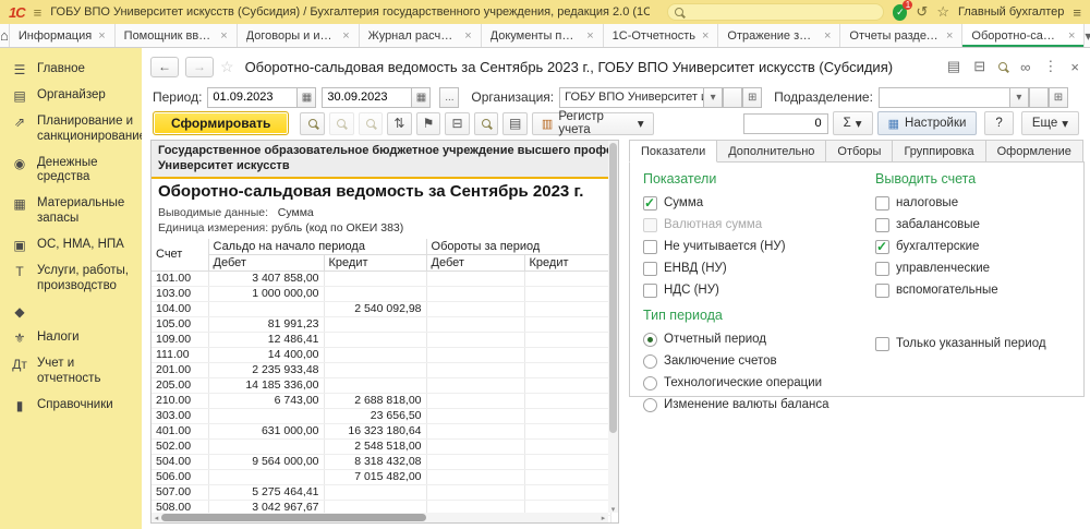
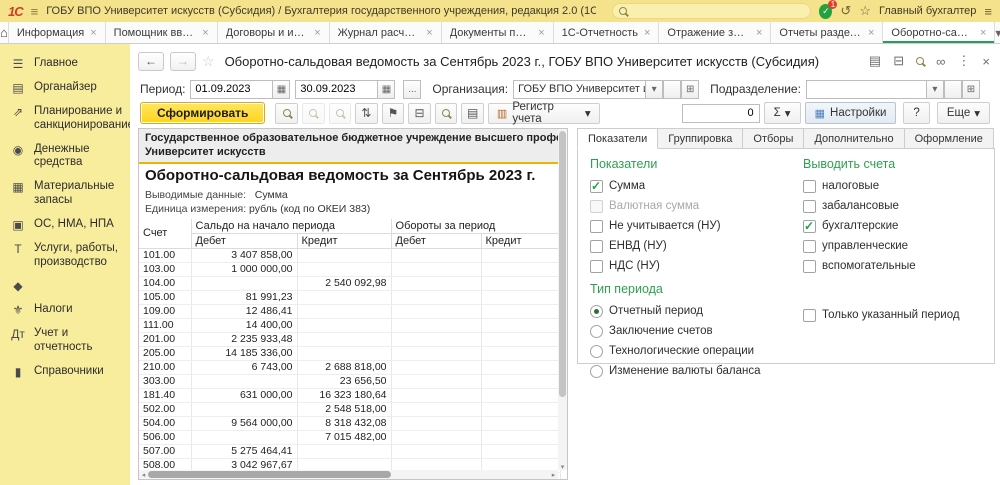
  1С
  ≡
  ГОБУ ВПО Университет искусств (Субсидия) / Бухгалтерия государственного учреждения, редакция 2.0 (1С
  ✓
  1
  ↺
  ☆
  Главный бухгалтер
  ≡
  ⌂
  Информация
  ×
  ×
  ×
  ×
  ×
  1С-Отчетность
  ×
  ×
  ×
  Оборотно-сальд
  ×
  ▾
  ☰
  Главное
  ▤
  Органайзер
  ⇗
  Планирование и санкционировани
  ◉
  Денежные средства
  ▦
  Материальные запасы
  ▣
  ОС, НМА, НПА
  Т
  Услуги, работы, производство
  ◆
  ⚜
  Налоги
  Дт
  Учет и отчетность
  ▮
  Справочники
  ←
  →
  ☆
  Оборотно-сальдовая ведомость за Сентябрь 2023 г., ГОБУ ВПО Университет искусств (Субсидия)
  ▤
  ⊟
  ∞
  ⋮
  ×
  Период:
  01.09.2023
  ▦
  30.09.2023
  ▦
  ...
  Организация:
  ГОБУ ВПО Университет
  ▾
  ⊞
  Подразделение:
  ▾
  ⊞
  Сформировать
  ⇅
  ⚑
  ⊟
  ▤
  ▥
  Регистр учета
  ▾
  0
  Σ
  ▾
  ▦
  Настройки
  ?
  Еще
  ▾
  Государственное образовательное бюджетное учреждение высшего проф
  Университет искусств
  Оборотно-сальдовая ведомость за Сентябрь 2023 г.
  Выводимые данные: Сумма
  Единица измерения: рубль (код по ОКЕИ 383)
  Счет	Сальдо на начало периода	Обороты за период
  Дебет	Кредит	Дебет	Кредит
  101.00	3 407 858,00
  103.00	1 000 000,00
  104.00		2 540 092,98
  105.00	81 991,23
  109.00	12 486,41
  111.00	14 400,00
  201.00	2 235 933,48
  205.00	14 185 336,00
  210.00	6 743,00	2 688 818,00
  303.00		23 656,50
- 401.00	631 000,00	16 323 180,64
+ 181.40	631 000,00	16 323 180,64
  502.00		2 548 518,00
  504.00	9 564 000,00	8 318 432,08
  506.00		7 015 482,00
  507.00	5 275 464,41
  508.00	3 042 967,67
  Показатели
- Дополнительно
+ Группировка
  Отборы
- Группировка
+ Дополнительно
  Оформление
  Показатели
  Сумма
  Валютная сумма
  Не учитывается (НУ)
  ЕНВД (НУ)
  НДС (НУ)
  Выводить счета
  налоговые
  забалансовые
  бухгалтерские
  управленческие
  вспомогательные
  Тип периода
  Отчетный период
  Заключение счетов
  Технологические операции
  Изменение валюты баланса
  Только указанный период
